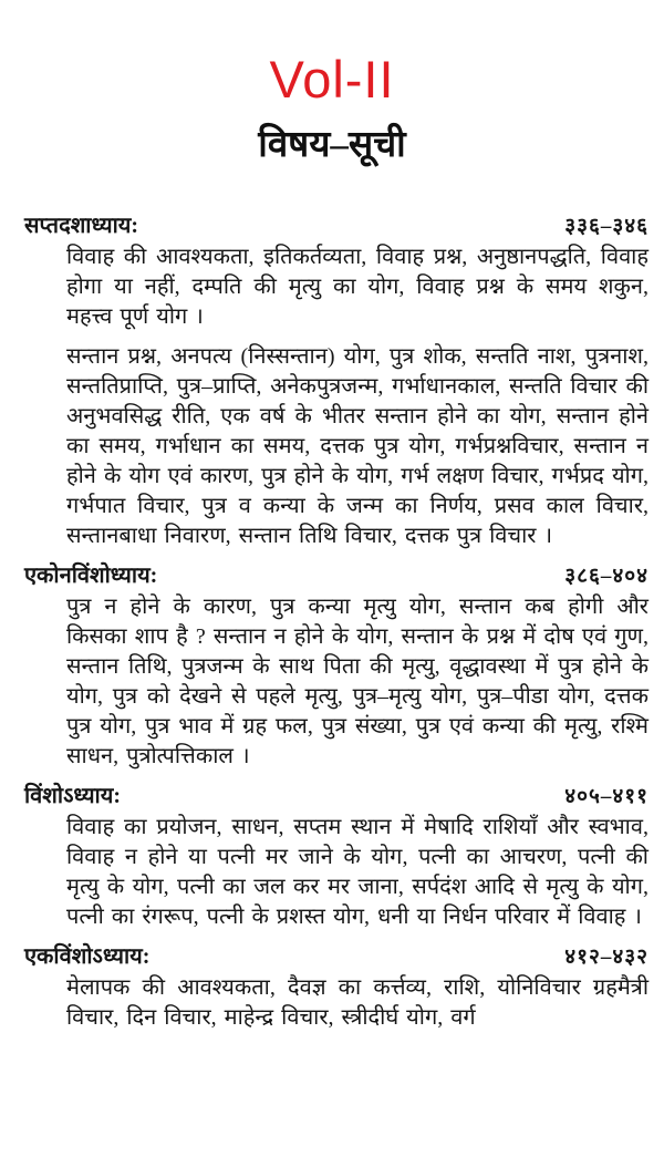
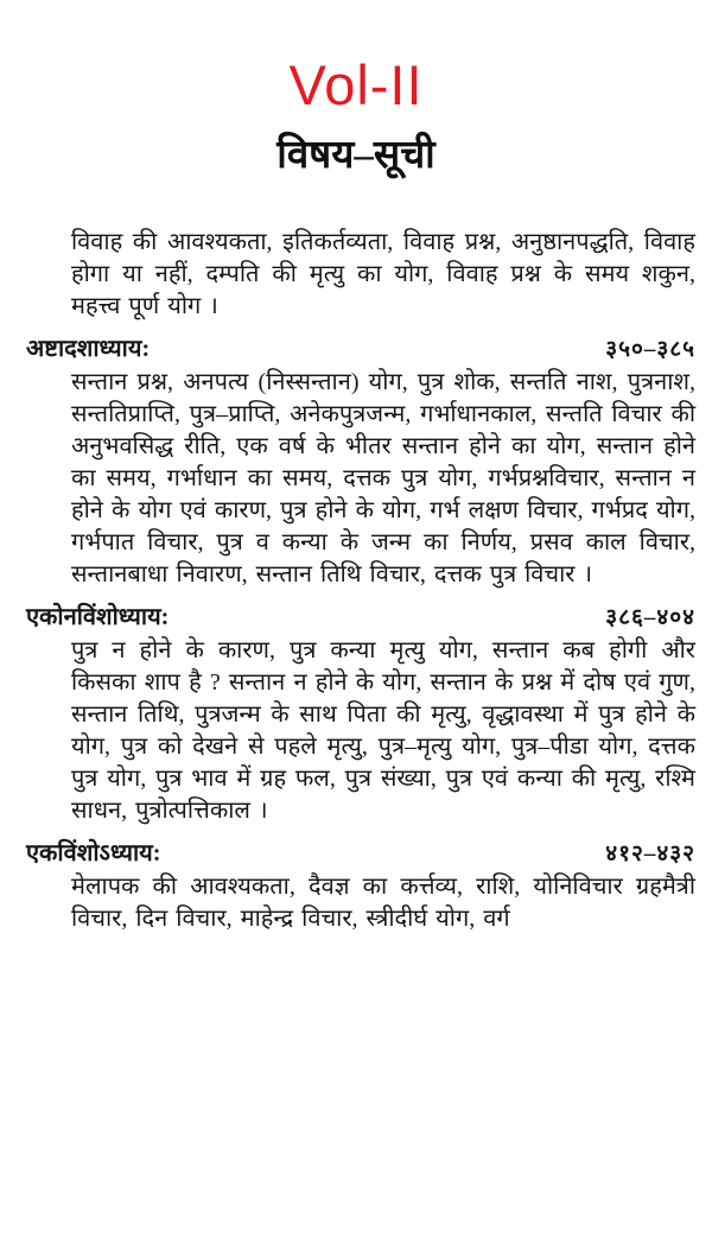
  Vol-II
  विषय–सूची
- सप्तदशाध्याय:
- ३३६–३४६
  विवाह की आवश्यकता, इतिकर्तव्यता, विवाह प्रश्न, अनुष्ठानपद्धति, विवाह होगा या नहीं, दम्पति की मृत्यु का योग, विवाह प्रश्न के समय शकुन, महत्त्व पूर्ण योग ।
+ अष्टादशाध्याय:
+ ३५०–३८५
  सन्तान प्रश्न, अनपत्य (निस्सन्तान) योग, पुत्र शोक, सन्तति नाश, पुत्रनाश, सन्ततिप्राप्ति, पुत्र–प्राप्ति, अनेकपुत्रजन्म, गर्भाधानकाल, सन्तति विचार की अनुभवसिद्ध रीति, एक वर्ष के भीतर सन्तान होने का योग, सन्तान होने का समय, गर्भाधान का समय, दत्तक पुत्र योग, गर्भप्रश्नविचार, सन्तान न होने के योग एवं कारण, पुत्र होने के योग, गर्भ लक्षण विचार, गर्भप्रद योग, गर्भपात विचार, पुत्र व कन्या के जन्म का निर्णय, प्रसव काल विचार, सन्तानबाधा निवारण, सन्तान तिथि विचार, दत्तक पुत्र विचार ।
  एकोनविंशोध्याय:
  ३८६–४०४
  पुत्र न होने के कारण, पुत्र कन्या मृत्यु योग, सन्तान कब होगी और किसका शाप है ? सन्तान न होने के योग, सन्तान के प्रश्न में दोष एवं गुण, सन्तान तिथि, पुत्रजन्म के साथ पिता की मृत्यु, वृद्धावस्था में पुत्र होने के योग, पुत्र को देखने से पहले मृत्यु, पुत्र–मृत्यु योग, पुत्र–पीडा योग, दत्तक पुत्र योग, पुत्र भाव में ग्रह फल, पुत्र संख्या, पुत्र एवं कन्या की मृत्यु, रश्मि साधन, पुत्रोत्पत्तिकाल ।
- विंशोऽध्याय:
- ४०५–४११
- विवाह का प्रयोजन, साधन, सप्तम स्थान में मेषादि राशियाँ और स्वभाव, विवाह न होने या पत्नी मर जाने के योग, पत्नी का आचरण, पत्नी की मृत्यु के योग, पत्नी का जल कर मर जाना, सर्पदंश आदि से मृत्यु के योग, पत्नी का रंगरूप, पत्नी के प्रशस्त योग, धनी या निर्धन परिवार में विवाह ।
  एकविंशोऽध्याय:
  ४१२–४३२
  मेलापक की आवश्यकता, दैवज्ञ का कर्त्तव्य, राशि, योनिविचार ग्रहमैत्री विचार, दिन विचार, माहेन्द्र विचार, स्त्रीदीर्घ योग, वर्ग
